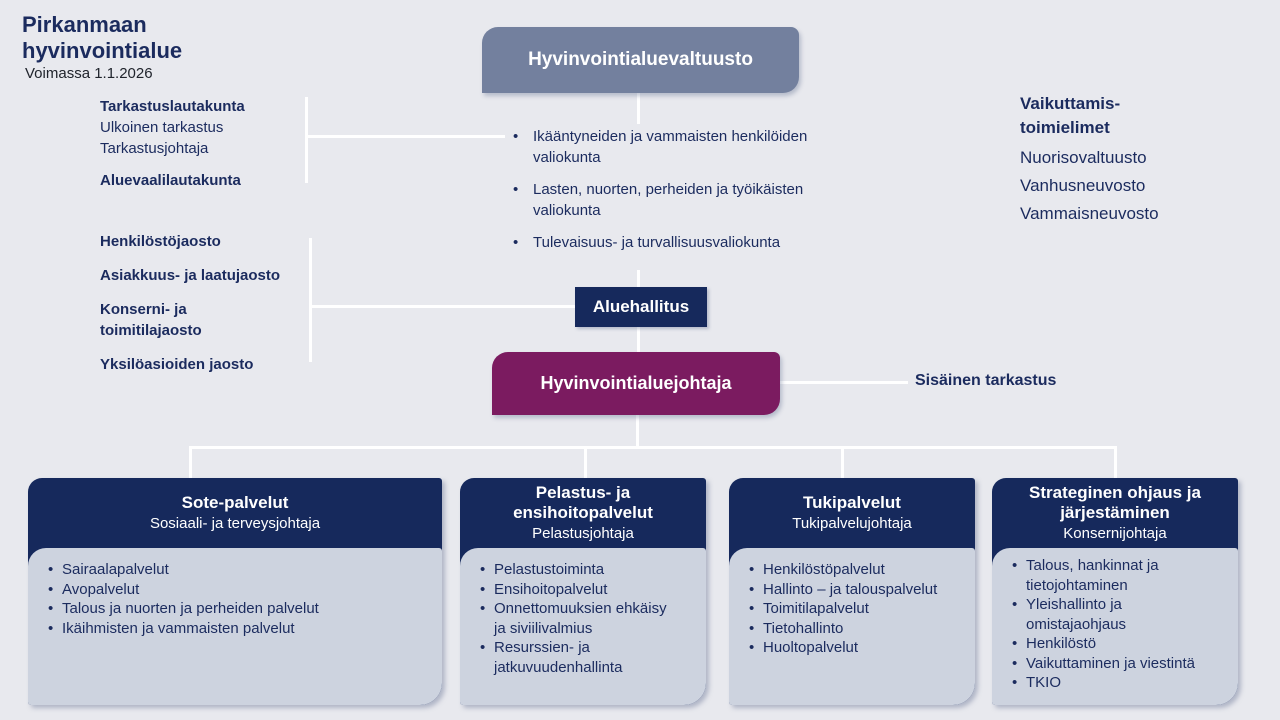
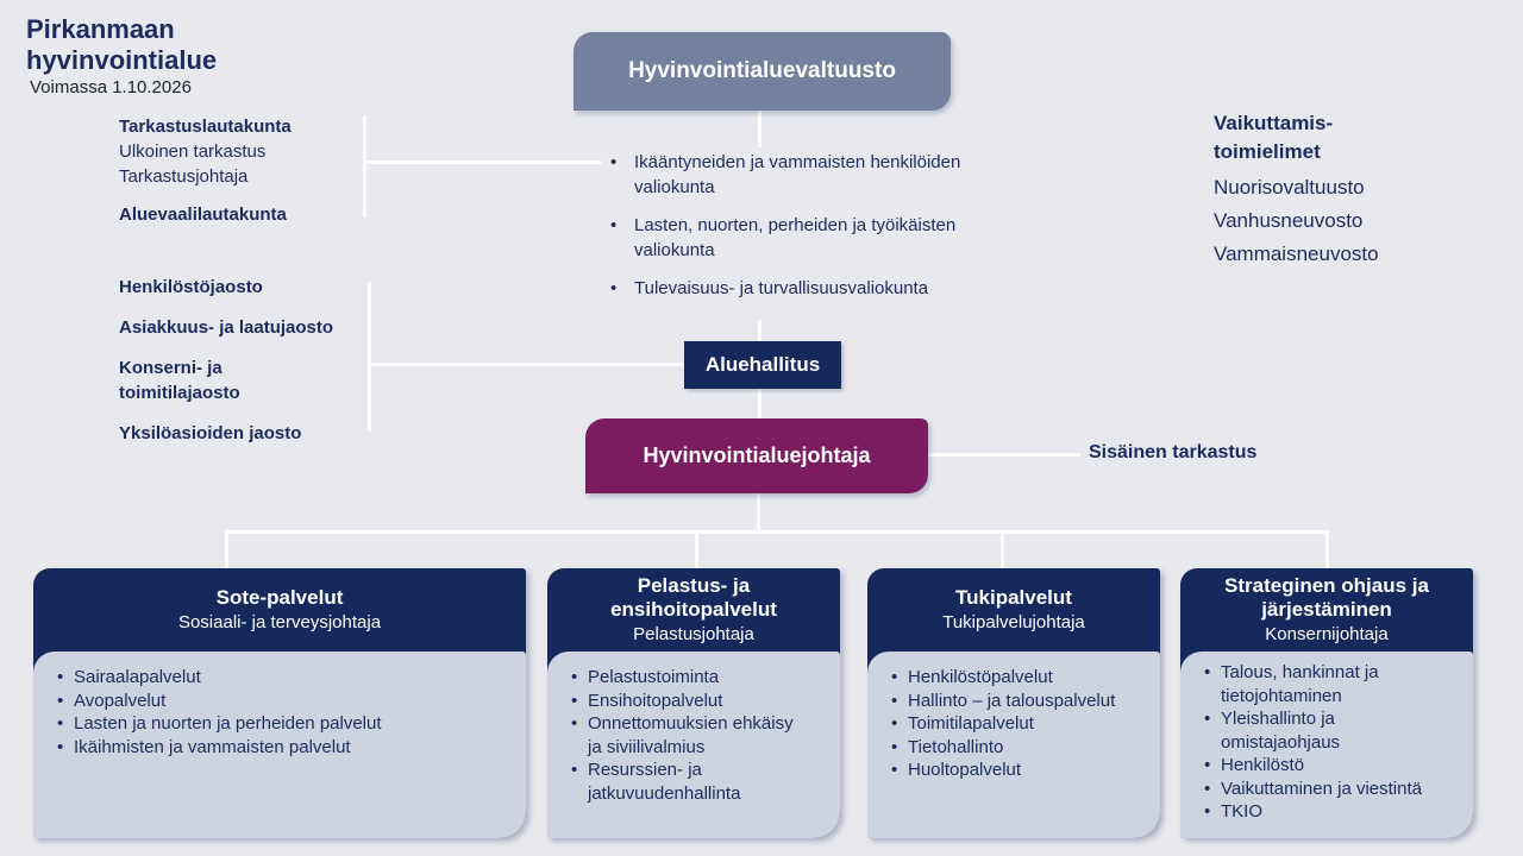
  Pirkanmaan
  hyvinvointialue
- Voimassa 1.1.2026
+ Voimassa 1.10.2026
  Hyvinvointialuevaltuusto
  Ikääntyneiden ja vammaisten henkilöiden
  valiokunta
  Lasten, nuorten, perheiden ja työikäisten
  valiokunta
  Tulevaisuus- ja turvallisuusvaliokunta
  Tarkastuslautakunta
  Ulkoinen tarkastus
  Tarkastusjohtaja
  Aluevaalilautakunta
  Henkilöstöjaosto
  Asiakkuus- ja laatujaosto
  Konserni- ja
  toimitilajaosto
  Yksilöasioiden jaosto
  Vaikuttamis-
  toimielimet
  Nuorisovaltuusto
  Vanhusneuvosto
  Vammaisneuvosto
  Aluehallitus
  Hyvinvointialuejohtaja
  Sisäinen tarkastus
  Sote-palvelut
  Sosiaali- ja terveysjohtaja
  Sairaalapalvelut
  Avopalvelut
- Talous ja nuorten ja perheiden palvelut
+ Lasten ja nuorten ja perheiden palvelut
  Ikäihmisten ja vammaisten palvelut
  Pelastus- ja
  ensihoitopalvelut
  Pelastusjohtaja
  Pelastustoiminta
  Ensihoitopalvelut
  Onnettomuuksien ehkäisy
  ja siviilivalmius
  Resurssien- ja
  jatkuvuudenhallinta
  Tukipalvelut
  Tukipalvelujohtaja
  Henkilöstöpalvelut
  Hallinto – ja talouspalvelut
  Toimitilapalvelut
  Tietohallinto
  Huoltopalvelut
  Strateginen ohjaus ja
  järjestäminen
  Konsernijohtaja
  Talous, hankinnat ja
  tietojohtaminen
  Yleishallinto ja
  omistajaohjaus
  Henkilöstö
  Vaikuttaminen ja viestintä
  TKIO
